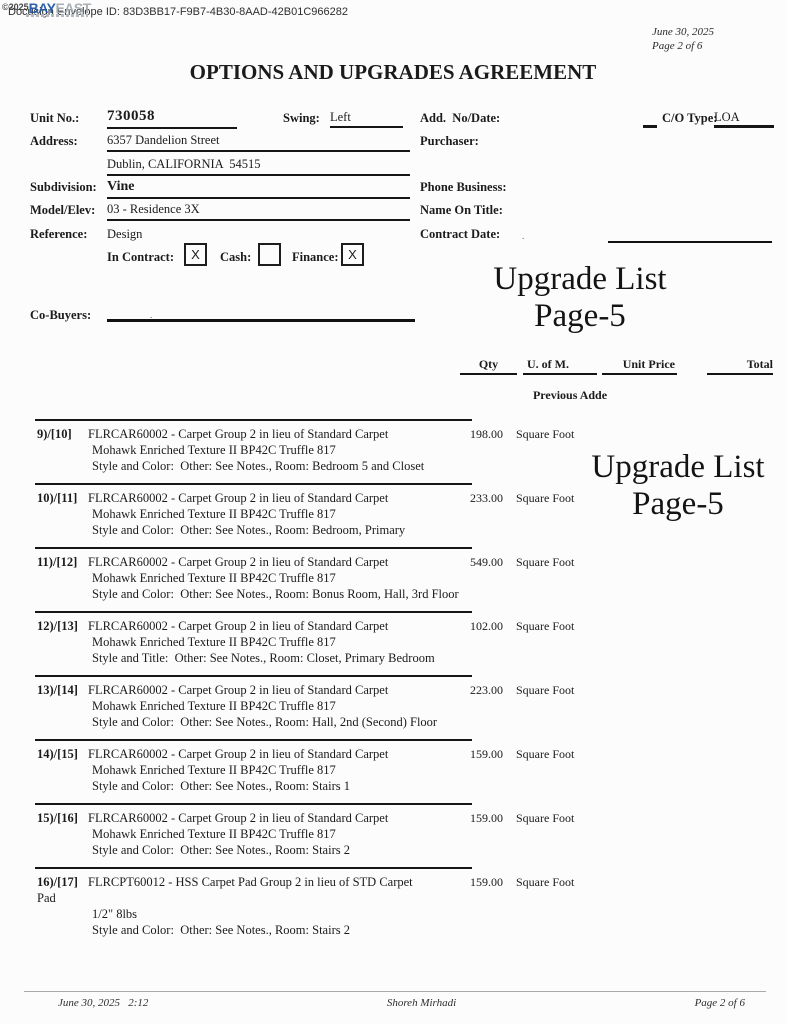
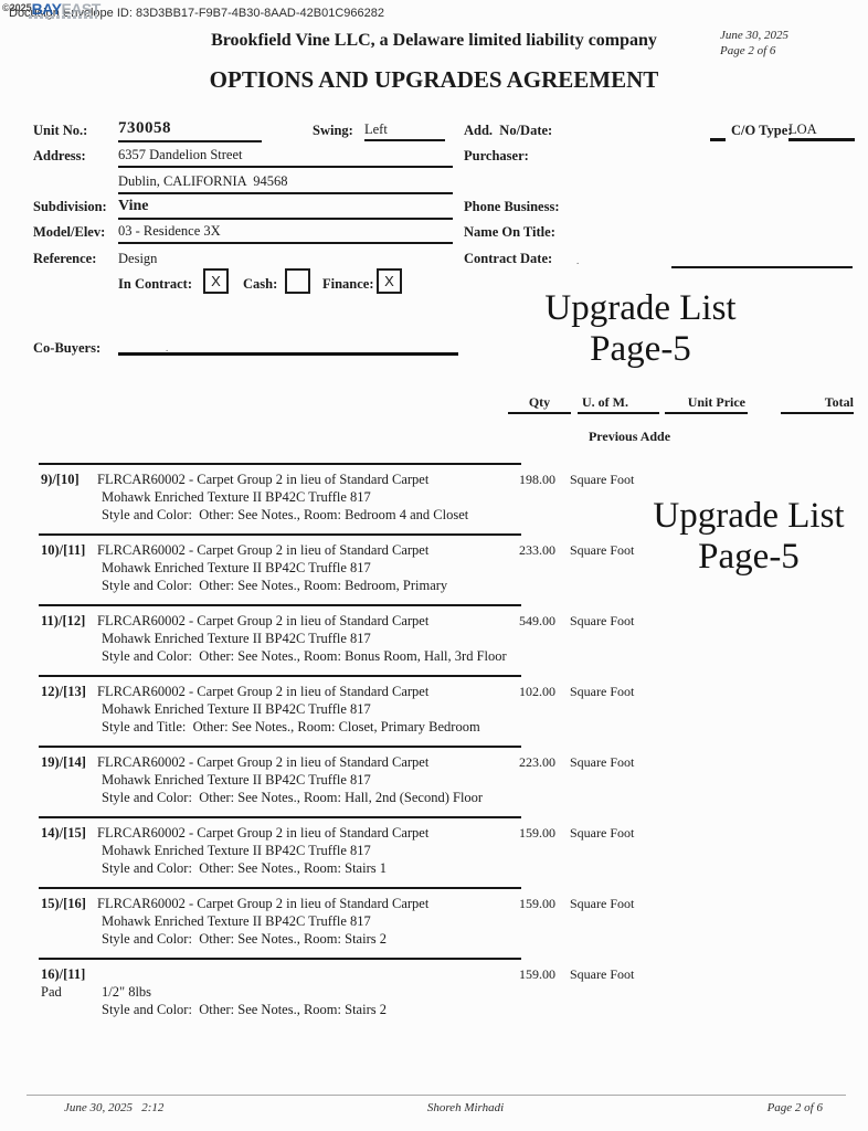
  Docusign Envelope ID: 83D3BB17-F9B7-4B30-8AAD-42B01C966282
  ©2025BAYEAST
+ Brookfield Vine LLC, a Delaware limited liability company
  OPTIONS AND UPGRADES AGREEMENT
  June 30, 2025
  Page 2 of 6
  Unit No.:
  730058
  Swing:
  Left
  Address:
  6357 Dandelion Street
- Dublin, CALIFORNIA 54515
+ Dublin, CALIFORNIA 94568
  Subdivision:
  Vine
  Model/Elev:
  03 - Residence 3X
  Reference:
  Design
  Add. No/Date:
  C/O Type:
  LOA
  Purchaser:
  Phone Business:
  Name On Title:
  Contract Date:
  .
  In Contract:
  X
  Cash:
  Finance:
  X
  Co-Buyers:
  .
  Upgrade List
  Page-5
  Upgrade List
  Page-5
  Qty
  U. of M.
  Unit Price
  Total
  Previous Adde
  9)/[10]
  FLRCAR60002 - Carpet Group 2 in lieu of Standard Carpet
  Mohawk Enriched Texture II BP42C Truffle 817
- Style and Color: Other: See Notes., Room: Bedroom 5 and Closet
+ Style and Color: Other: See Notes., Room: Bedroom 4 and Closet
  198.00
  Square Foot
  10)/[11]
  FLRCAR60002 - Carpet Group 2 in lieu of Standard Carpet
  Mohawk Enriched Texture II BP42C Truffle 817
  Style and Color: Other: See Notes., Room: Bedroom, Primary
  233.00
  Square Foot
  11)/[12]
  FLRCAR60002 - Carpet Group 2 in lieu of Standard Carpet
  Mohawk Enriched Texture II BP42C Truffle 817
  Style and Color: Other: See Notes., Room: Bonus Room, Hall, 3rd Floor
  549.00
  Square Foot
  12)/[13]
  FLRCAR60002 - Carpet Group 2 in lieu of Standard Carpet
  Mohawk Enriched Texture II BP42C Truffle 817
  Style and Title: Other: See Notes., Room: Closet, Primary Bedroom
  102.00
  Square Foot
- 13)/[14]
+ 19)/[14]
  FLRCAR60002 - Carpet Group 2 in lieu of Standard Carpet
  Mohawk Enriched Texture II BP42C Truffle 817
  Style and Color: Other: See Notes., Room: Hall, 2nd (Second) Floor
  223.00
  Square Foot
  14)/[15]
  FLRCAR60002 - Carpet Group 2 in lieu of Standard Carpet
  Mohawk Enriched Texture II BP42C Truffle 817
  Style and Color: Other: See Notes., Room: Stairs 1
  159.00
  Square Foot
  15)/[16]
  FLRCAR60002 - Carpet Group 2 in lieu of Standard Carpet
  Mohawk Enriched Texture II BP42C Truffle 817
  Style and Color: Other: See Notes., Room: Stairs 2
  159.00
  Square Foot
- 16)/[17]
+ 16)/[11]
  Pad
- FLRCPT60012 - HSS Carpet Pad Group 2 in lieu of STD Carpet
  1/2" 8lbs
  Style and Color: Other: See Notes., Room: Stairs 2
  159.00
  Square Foot
  June 30, 2025 2:12
  Shoreh Mirhadi
  Page 2 of 6
